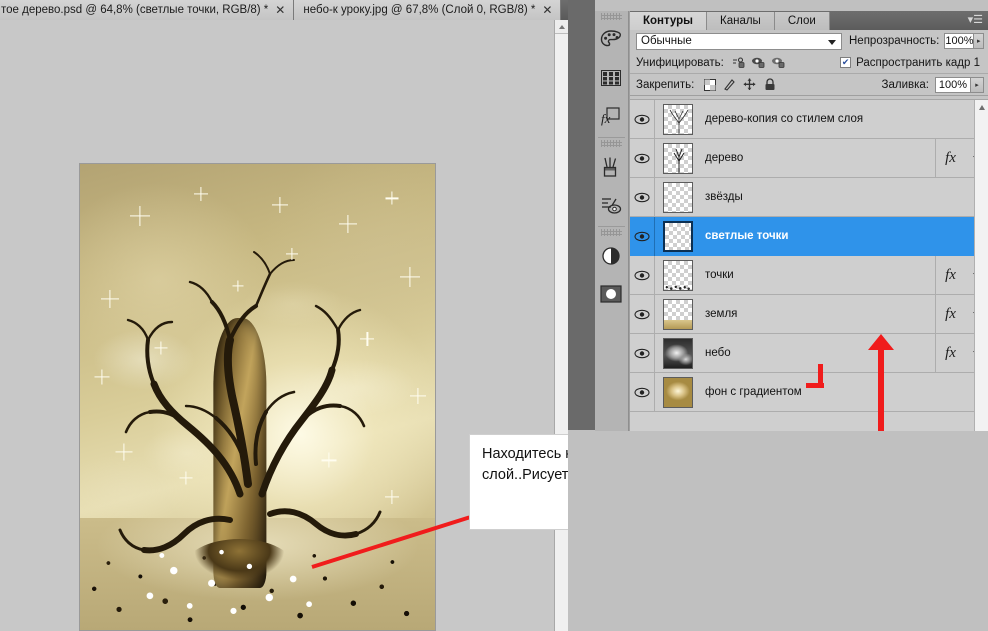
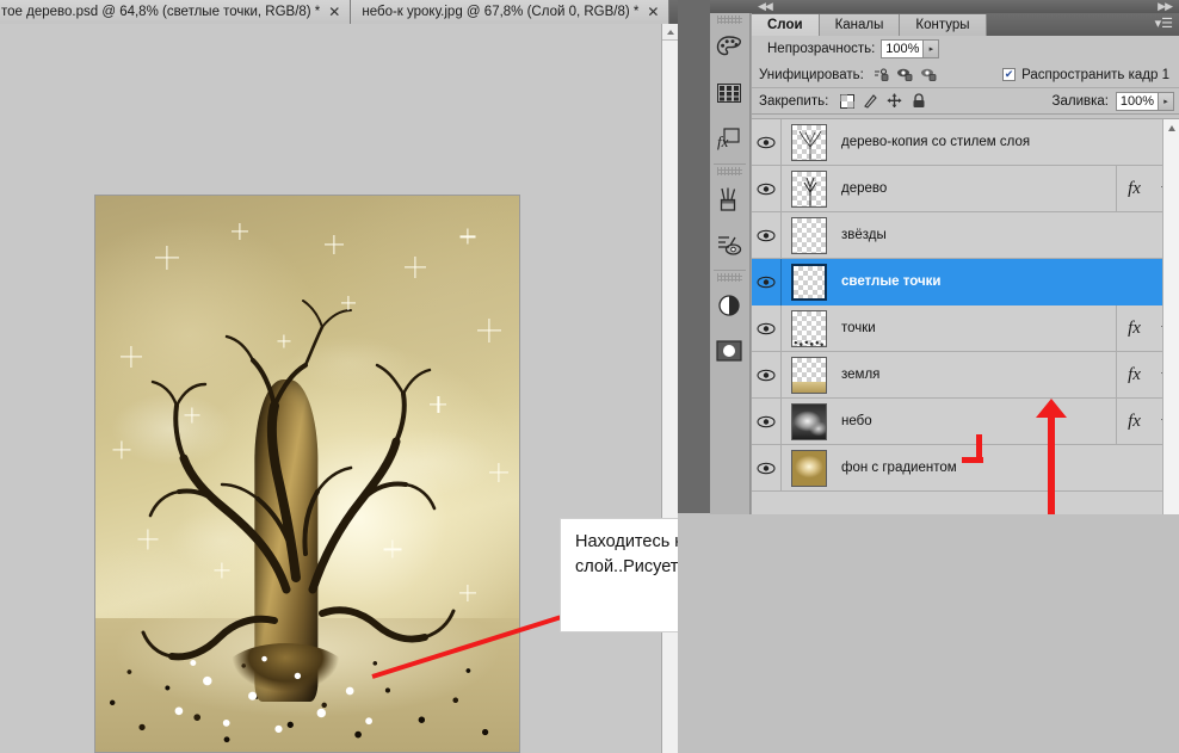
  тое дерево.psd @ 64,8% (светлые точки, RGB/8) *
  ✕
  небо-к уроку.jpg @ 67,8% (Слой 0, RGB/8) *
  ✕
+ ◀◀
+ ▶▶
  fx
- Контуры
+ Слои
  Каналы
- Слои
+ Контуры
  ▾☰
- Обычные
  Непрозрачность:
  100%
  Унифицировать:
  ✔
  Распространить кадр 1
  Закрепить:
  Заливка:
  100%
  дерево-копия со стилем слоя
  дерево
  fx
  звёзды
  светлые точки
  точки
  fx
  земля
  fx
  небо
  fx
  фон с градиентом
